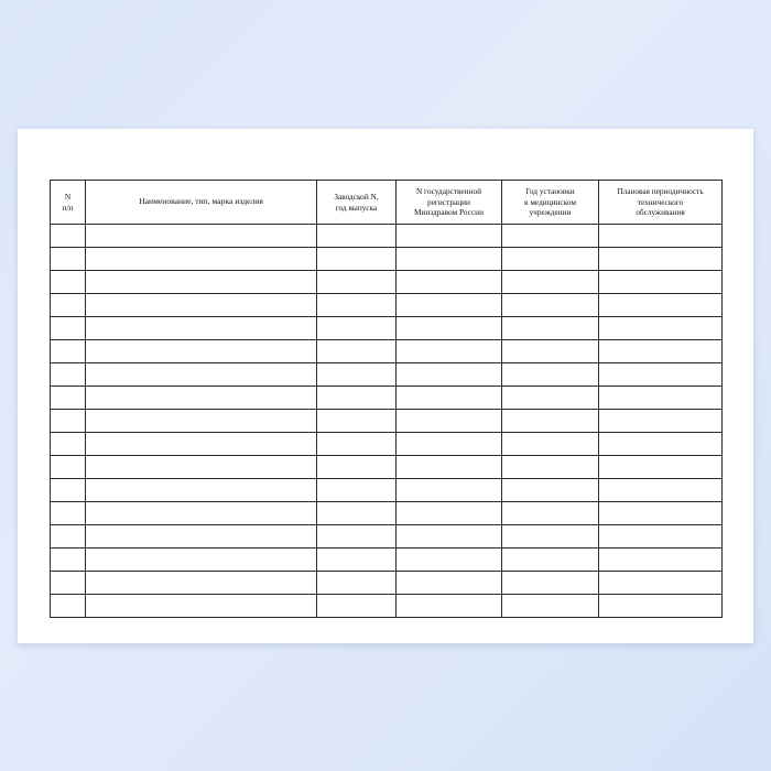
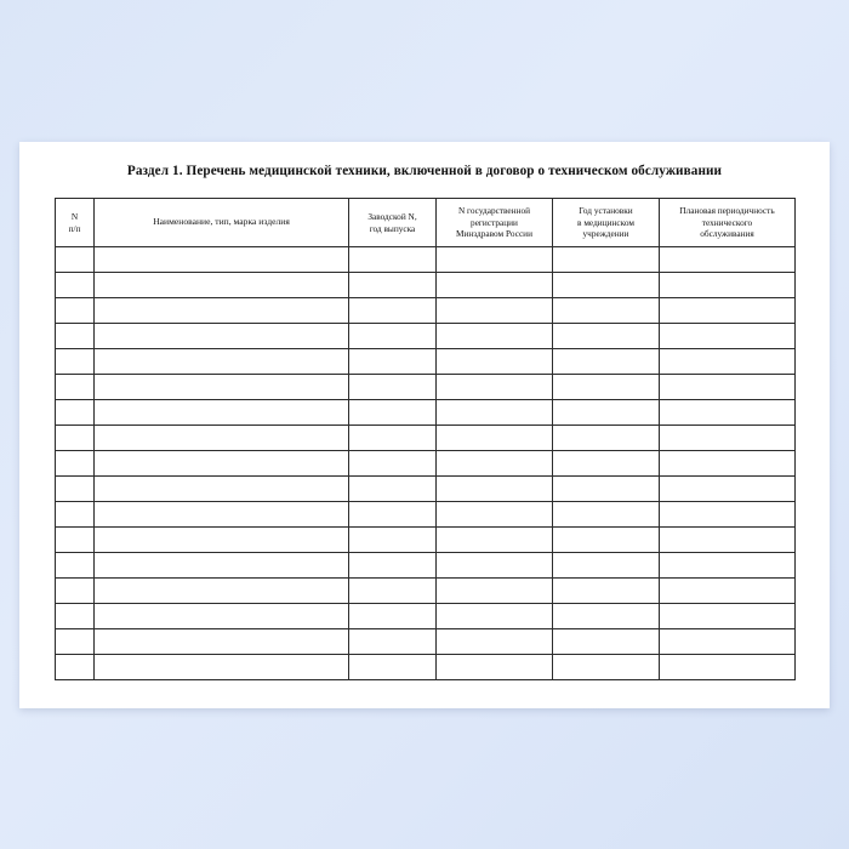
+ Раздел 1. Перечень медицинской техники, включенной в договор о техническом обслуживании
  N п/п	Наименование, тип, марка изделия	Заводской N, год выпуска	N государственной регистрации Минздравом России	Год установки в медицинском учреждении	Плановая периодичность технического обслуживания
